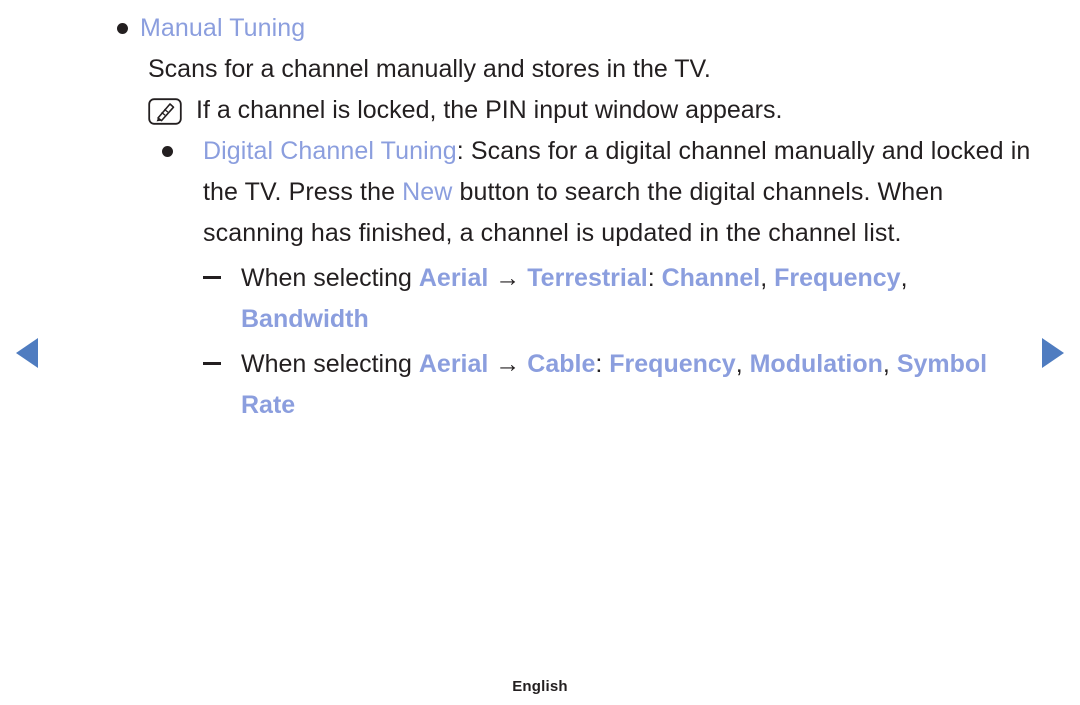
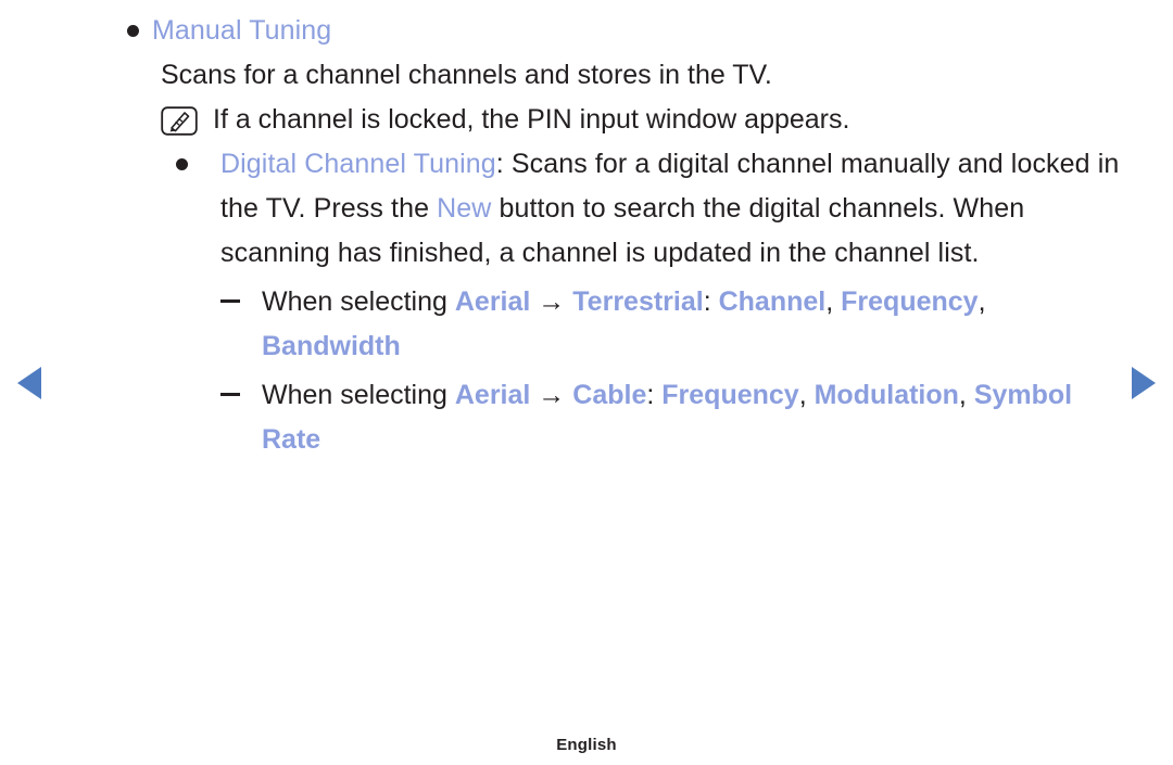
  Manual Tuning
- Scans for a channel manually and stores in the TV.
+ Scans for a channel channels and stores in the TV.
  If a channel is locked, the PIN input window appears.
  Digital Channel Tuning: Scans for a digital channel manually and locked in the TV. Press the New button to search the digital channels. When scanning has finished, a channel is updated in the channel list.
  When selecting Aerial → Terrestrial: Channel, Frequency, Bandwidth
  When selecting Aerial → Cable: Frequency, Modulation, Symbol Rate
  English
